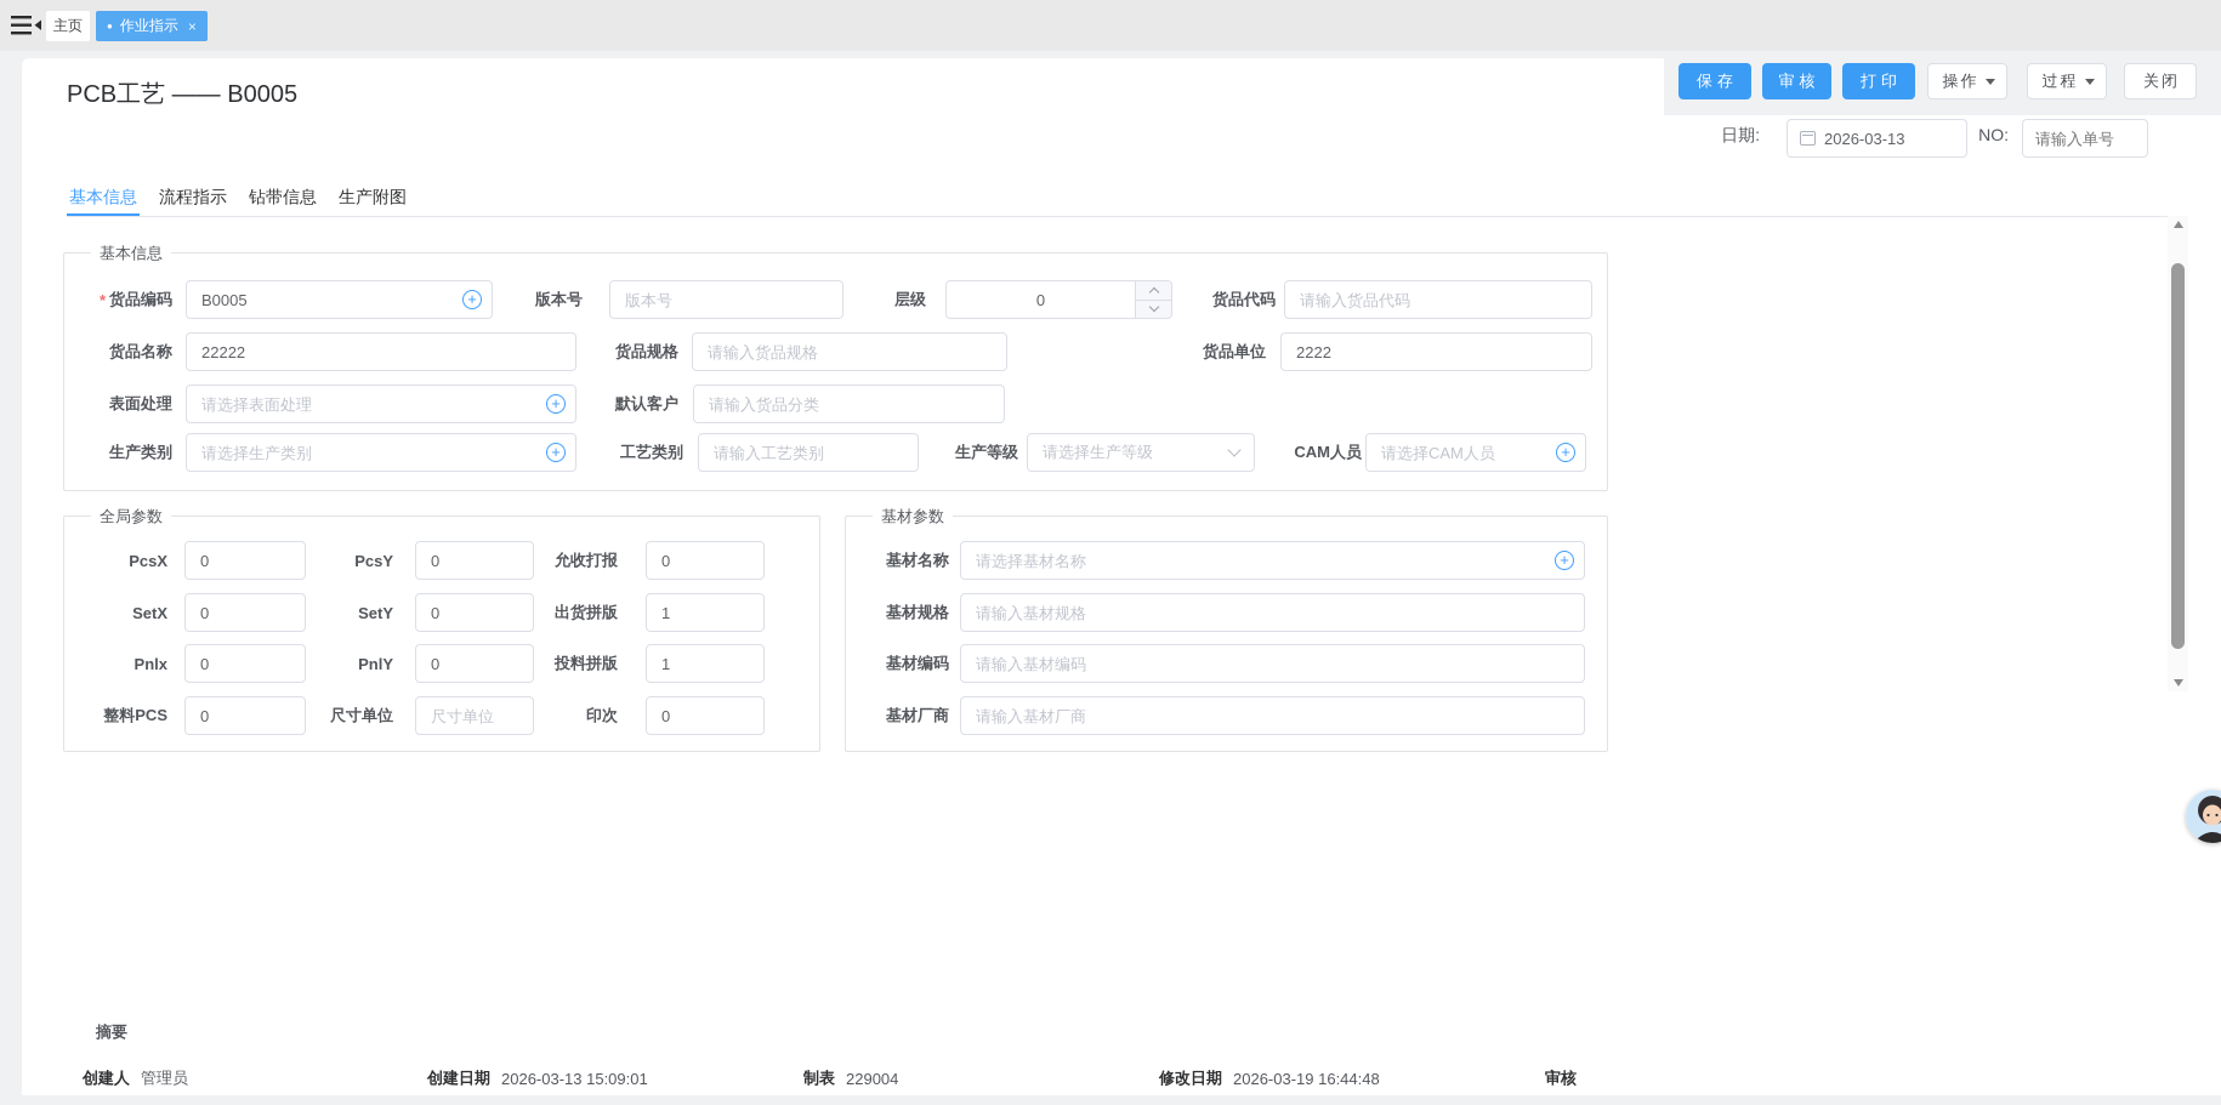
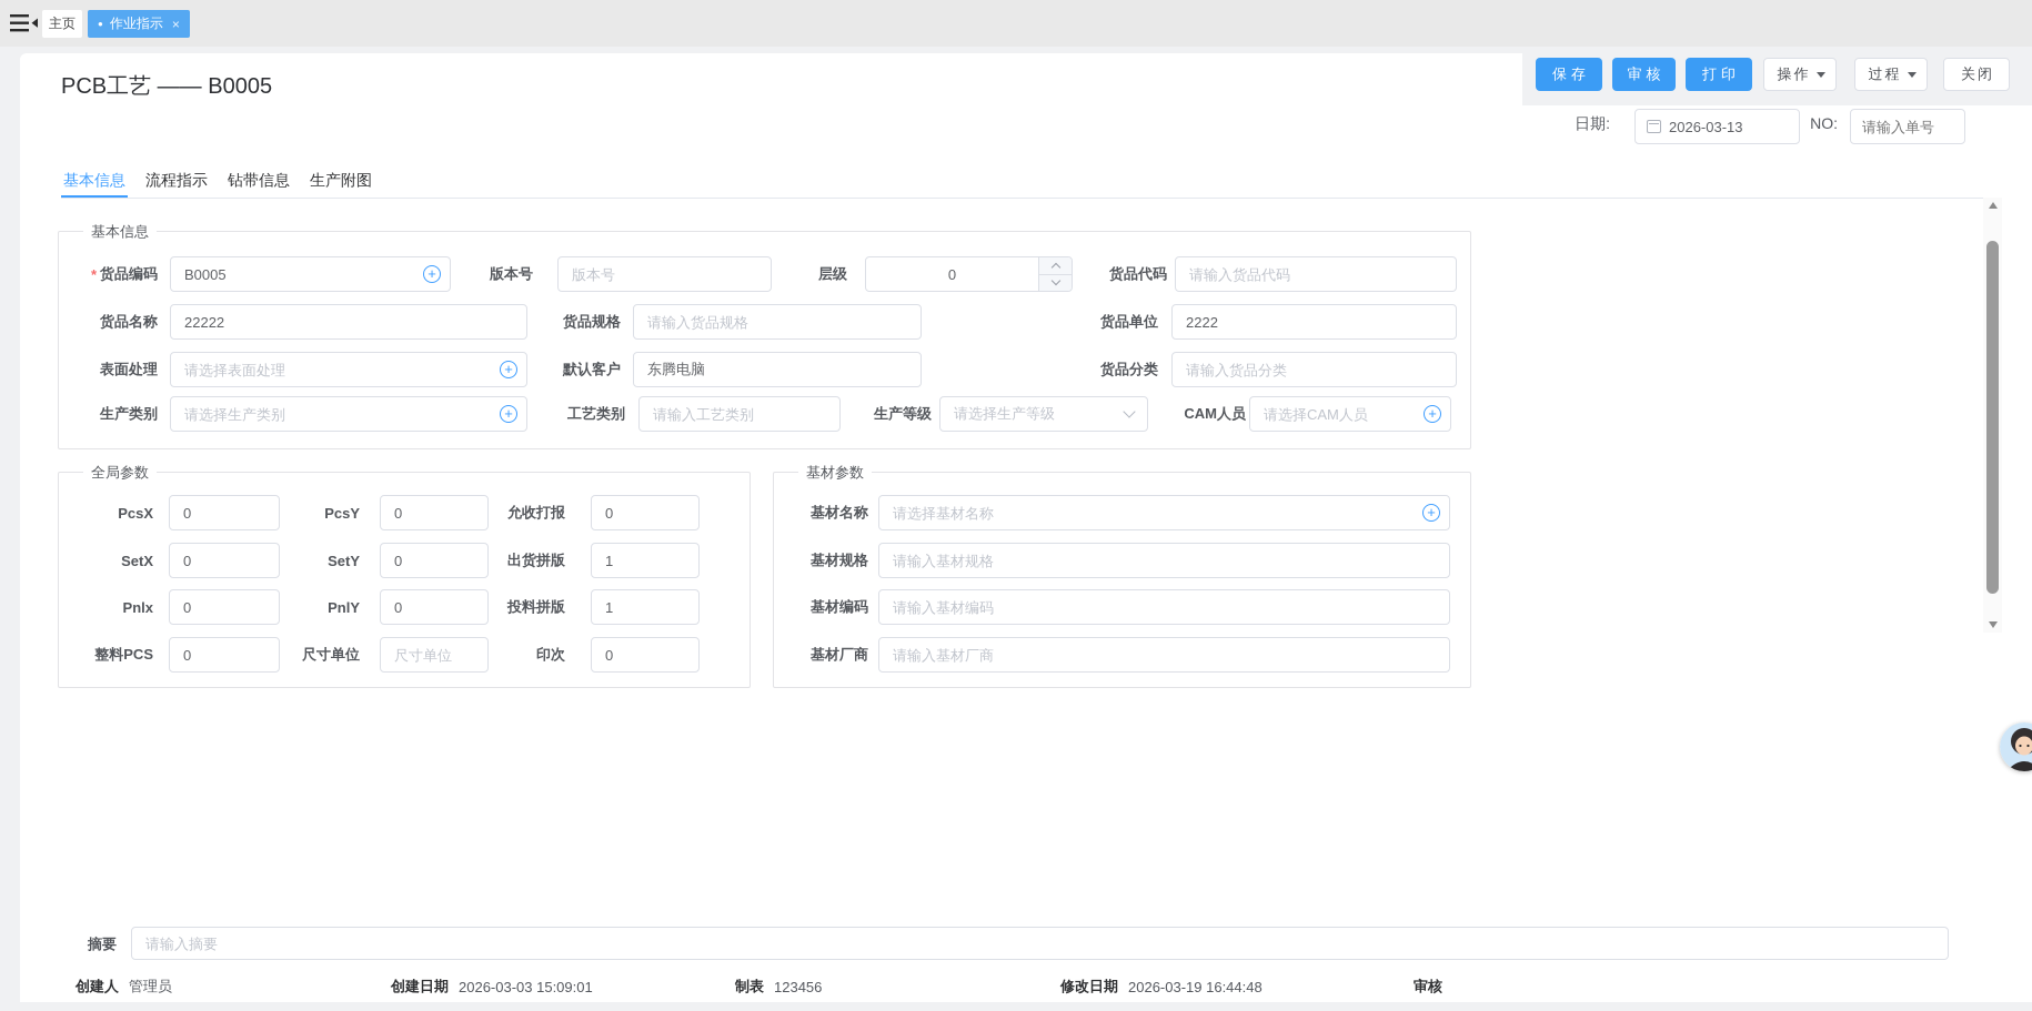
  主页
  ●
  作业指示
  ×
  PCB工艺 —— B0005
  保存
  审核
  打印
  操作
  过程
  关闭
  日期:
  2026-03-13
  NO:
  请输入单号
  基本信息
  流程指示
  钻带信息
  生产附图
  基本信息
  *
  货品编码
  B0005
  +
  版本号
  版本号
  层级
  0
  货品代码
  请输入货品代码
  货品名称
  22222
  货品规格
  请输入货品规格
  货品单位
  2222
  表面处理
  请选择表面处理
  +
  默认客户
+ 东腾电脑
+ 货品分类
  请输入货品分类
  生产类别
  请选择生产类别
  +
  工艺类别
  请输入工艺类别
  生产等级
  请选择生产等级
  CAM人员
  请选择CAM人员
  +
  全局参数
  PcsX
  0
  PcsY
  0
  允收打报
  0
  SetX
  0
  SetY
  0
  出货拼版
  1
  Pnlx
  0
  PnlY
  0
  投料拼版
  1
  整料PCS
  0
  尺寸单位
  尺寸单位
  印次
  0
  基材参数
  基材名称
  请选择基材名称
  +
  基材规格
  请输入基材规格
  基材编码
  请输入基材编码
  基材厂商
  请输入基材厂商
  摘要
+ 请输入摘要
  创建人
  管理员
  创建日期
- 2026-03-13 15:09:01
+ 2026-03-03 15:09:01
  制表
- 229004
+ 123456
  修改日期
  2026-03-19 16:44:48
  审核
